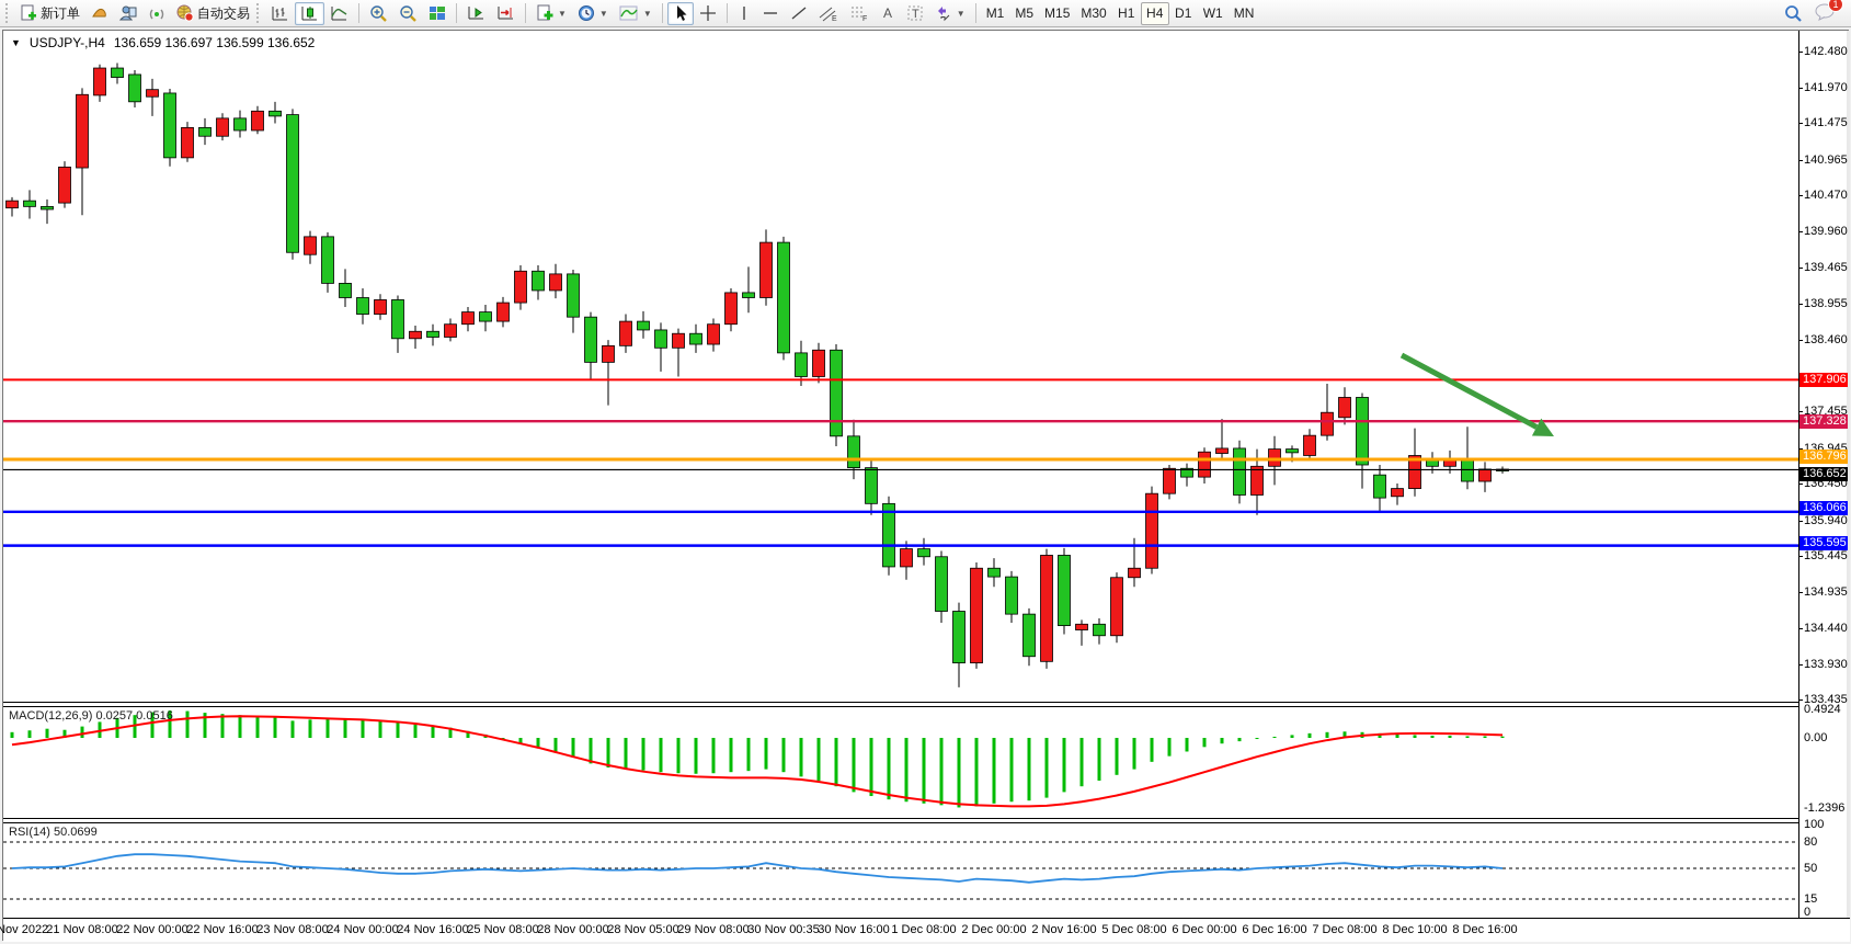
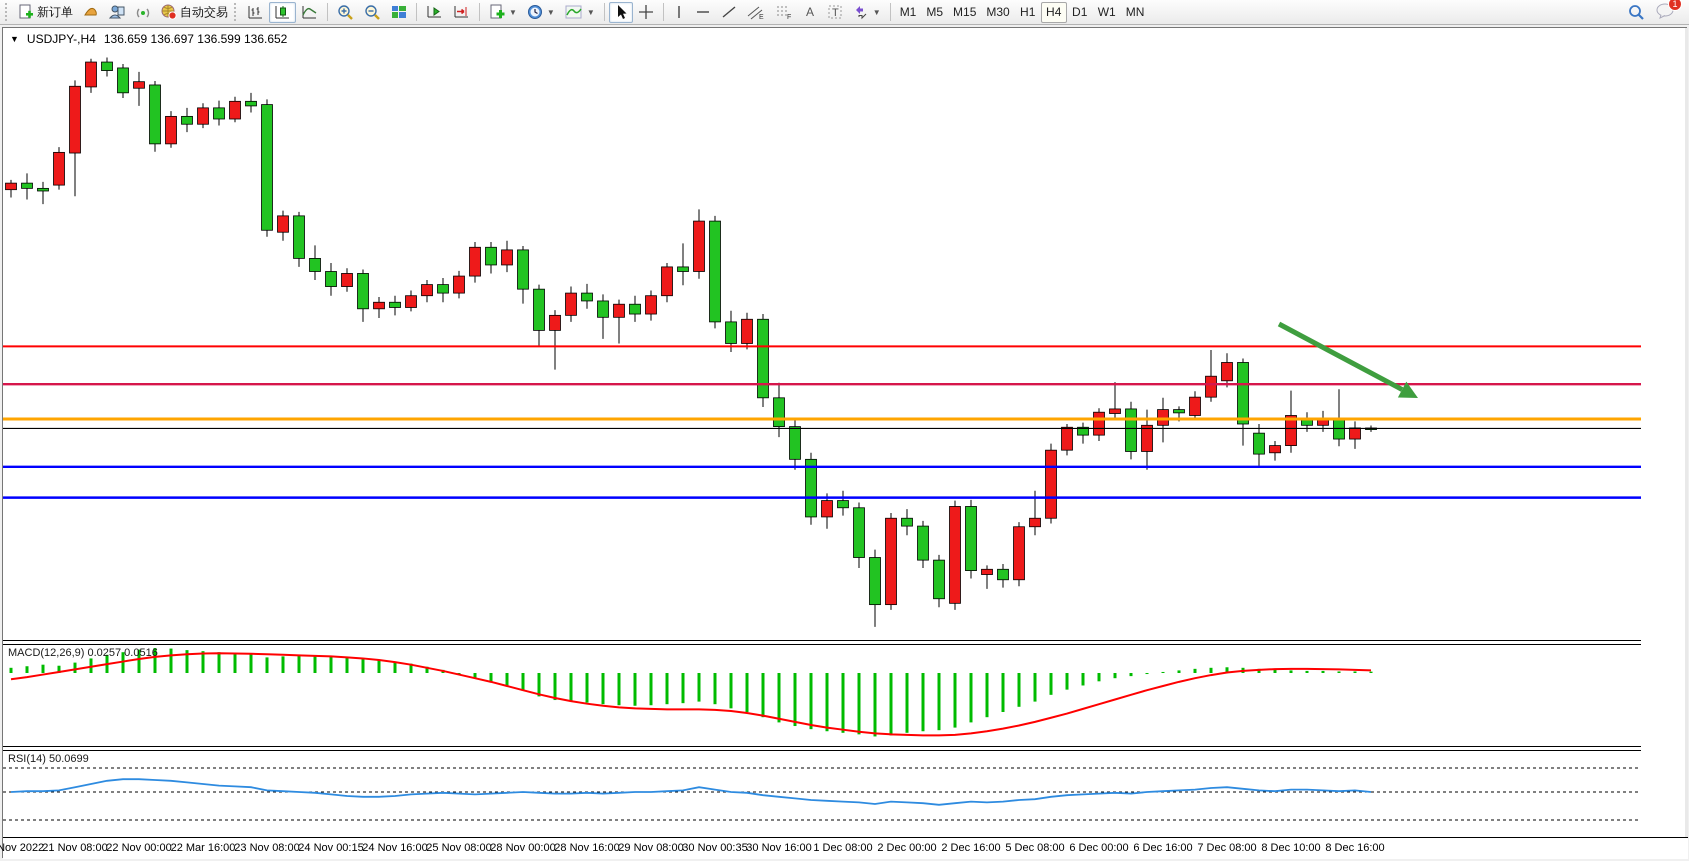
  新订单
  自动交易
  ▼
  ▼
  ▼
  A
  T
  ▼
  M1
  M5
  M15
  M30
  H1
  H4
  D1
  W1
  MN
  1
  ▼
  USDJPY-,H4
  136.659 136.697 136.599 136.652
  MACD(12,26,9) 0.0257 0.0516
  RSI(14) 50.0699
- 142.480
- 141.970
- 141.475
- 140.965
- 140.470
- 139.960
- 139.465
- 138.955
- 138.460
- 137.455
- 136.450
- 135.940
- 135.445
- 134.935
- 134.440
- 133.930
- 133.435
- 137.906
- 137.328
- 136.796
- 136.652
- 136.066
- 135.595
- 0.4924
- 0.00
- -1.2396
- 100
- 80
- 50
- 15
- 0
  Nov 2022
  21 Nov 08:00
  22 Nov 00:00
- 22 Nov 16:00
+ 22 Mar 16:00
  23 Nov 08:00
- 24 Nov 00:00
+ 24 Nov 00:15
  24 Nov 16:00
  25 Nov 08:00
  28 Nov 00:00
- 28 Nov 05:00
+ 28 Nov 16:00
  29 Nov 08:00
  30 Nov 00:35
  30 Nov 16:00
  1 Dec 08:00
  2 Dec 00:00
- 2 Nov 16:00
+ 2 Dec 16:00
  5 Dec 08:00
  6 Dec 00:00
  6 Dec 16:00
  7 Dec 08:00
  8 Dec 10:00
  8 Dec 16:00
